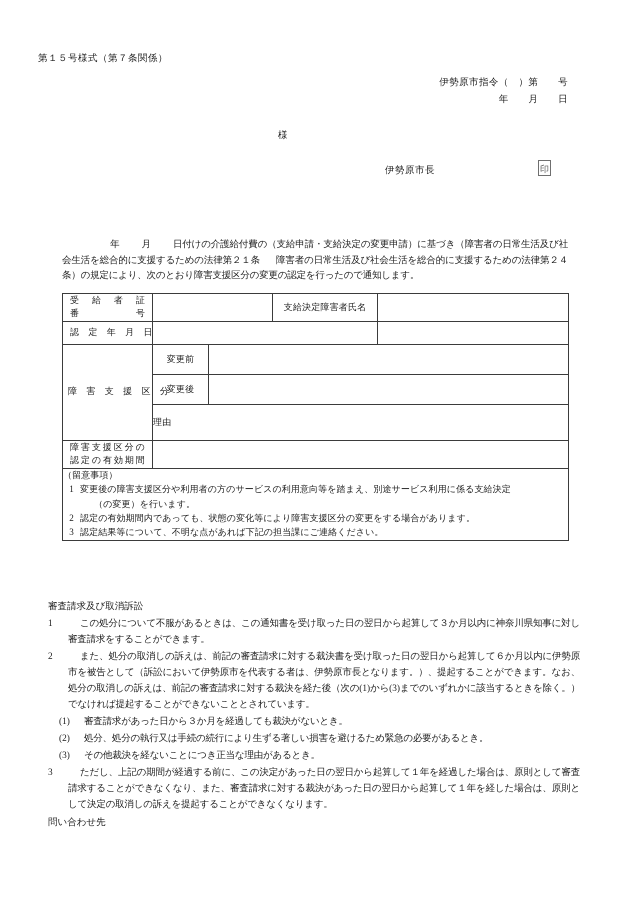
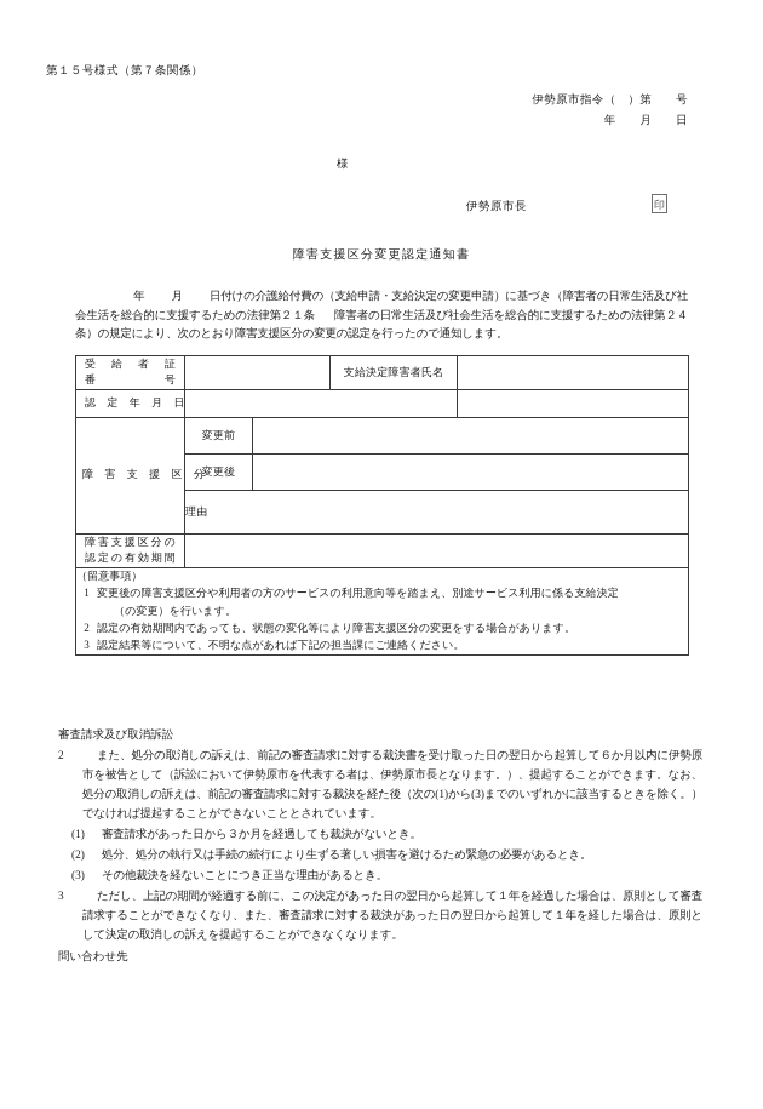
  第１５号様式（第７条関係）
  伊勢原市指令（ ）第 号
  年 月 日
  様
  伊勢原市長
  印
+ 障害支援区分変更認定通知書
  年 月 日付けの介護給付費の（支給申請・支給決定の変更申請）に基づき（障害者の日常生活及び社会生活を総合的に支援するための法律第２１条 障害者の日常生活及び社会生活を総合的に支援するための法律第２４条）の規定により、次のとおり障害支援区分の変更の認定を行ったので通知します。
  受 給 者 証 番 号		支給決定障害者氏名
  認 定 年 月 日
  障 害 支 援 区 分	変更前
  変更後
  理由
  障害支援区分の 認定の有効期間
  （留意事項） 1 変更後の障害支援区分や利用者の方のサービスの利用意向等を踏まえ、別途サービス利用に係る支給決定 （の変更）を行います。 2 認定の有効期間内であっても、状態の変化等により障害支援区分の変更をする場合があります。 3 認定結果等について、不明な点があれば下記の担当課にご連絡ください。
  審査請求及び取消訴訟
- 1
- この処分について不服があるときは、この通知書を受け取った日の翌日から起算して３か月以内に神奈川県知事に対し審査請求をすることができます。
  2
  また、処分の取消しの訴えは、前記の審査請求に対する裁決書を受け取った日の翌日から起算して６か月以内に伊勢原市を被告として（訴訟において伊勢原市を代表する者は、伊勢原市長となります。）、提起することができます。なお、処分の取消しの訴えは、前記の審査請求に対する裁決を経た後（次の(1)から(3)までのいずれかに該当するときを除く。）でなければ提起することができないこととされています。
  (1)
  審査請求があった日から３か月を経過しても裁決がないとき。
  (2)
  処分、処分の執行又は手続の続行により生ずる著しい損害を避けるため緊急の必要があるとき。
  (3)
  その他裁決を経ないことにつき正当な理由があるとき。
  3
  ただし、上記の期間が経過する前に、この決定があった日の翌日から起算して１年を経過した場合は、原則として審査請求することができなくなり、また、審査請求に対する裁決があった日の翌日から起算して１年を経した場合は、原則として決定の取消しの訴えを提起することができなくなります。
  問い合わせ先
